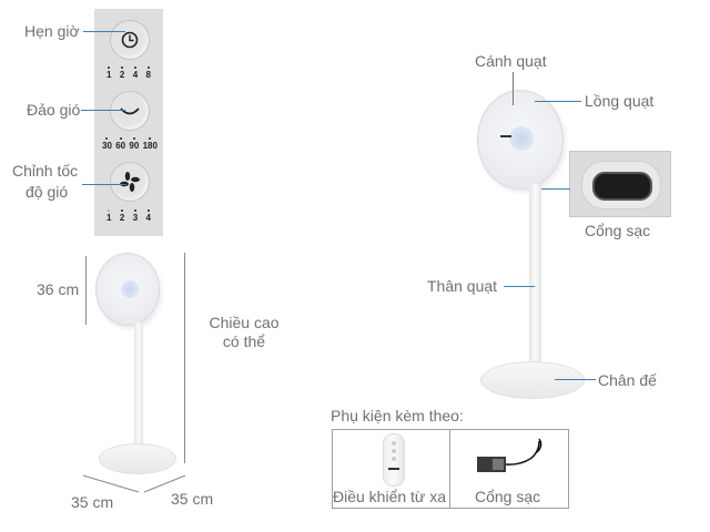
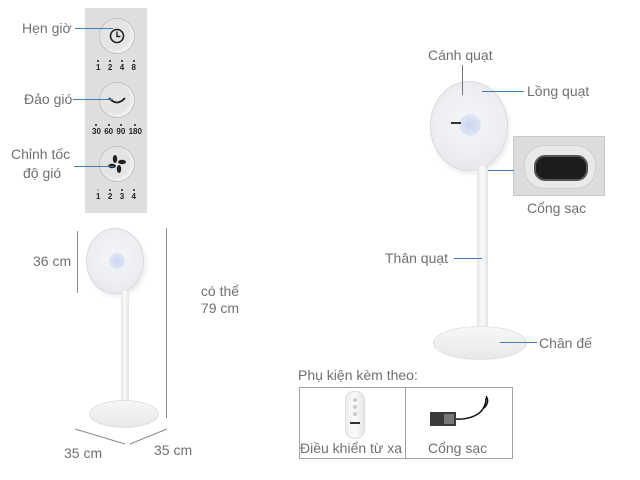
  1
  2
  4
  8
  30
  60
  90
  180
  1
  2
  3
  4
  Hẹn giờ
  Đảo gió
  Chỉnh tốc
  độ gió
  36 cm
- Chiều cao
  có thể
+ 79 cm
  35 cm
  35 cm
  Cánh quạt
  Lồng quạt
  Cổng sạc
  Thân quạt
  Chân đế
  Phụ kiện kèm theo:
  Điều khiển từ xa
  Cổng sạc
